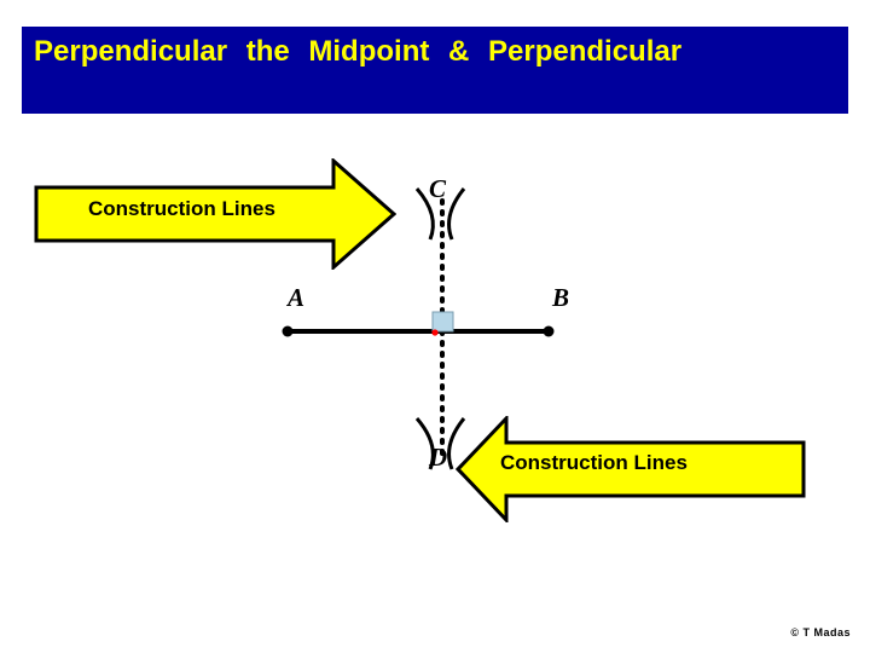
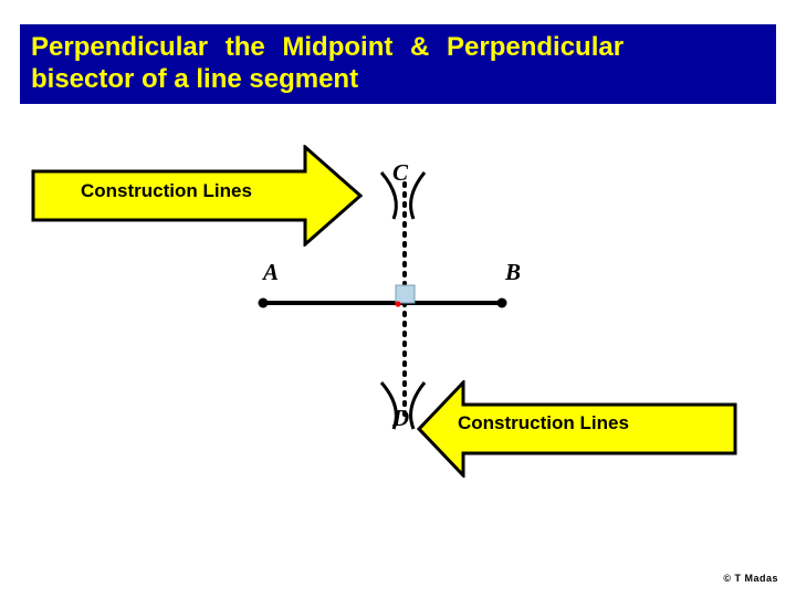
  Perpendicular the Midpoint & Perpendicular
+ bisector of a line segment
  A
  B
  C
  D
  Construction Lines
  Construction Lines
  © T Madas
